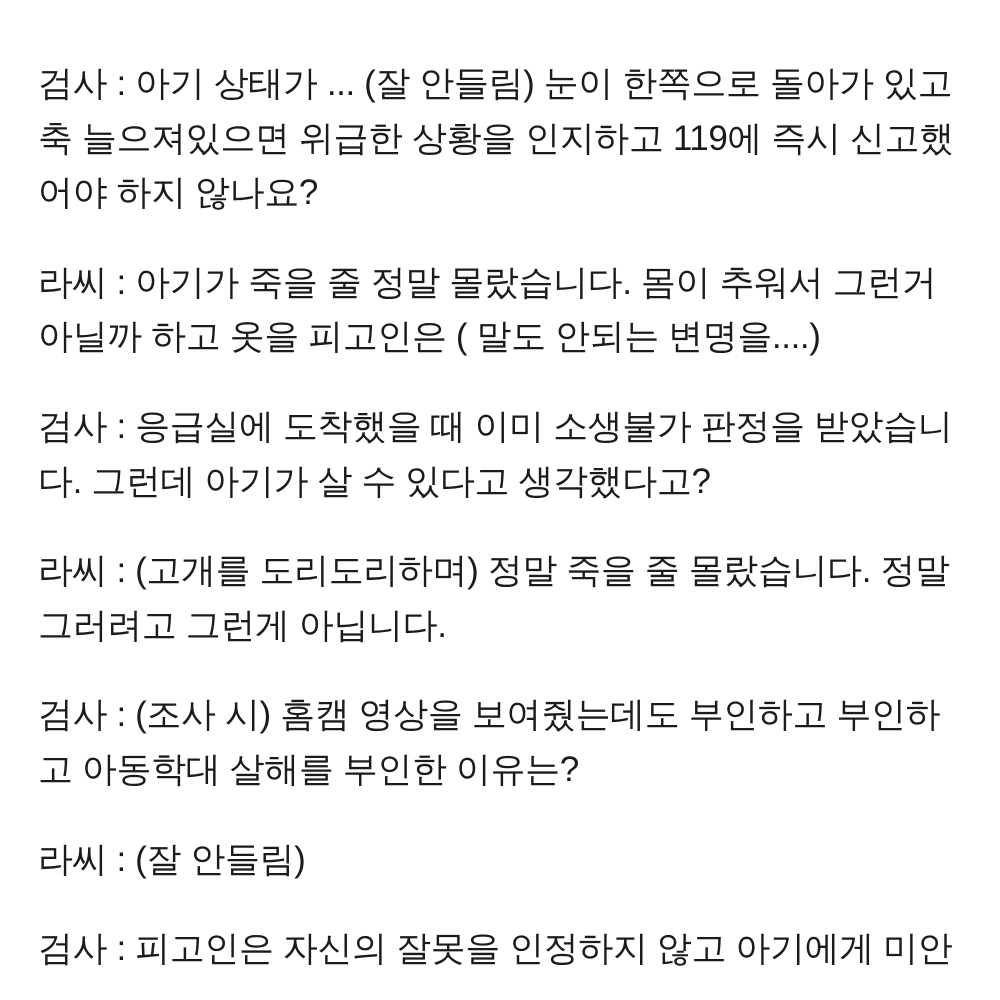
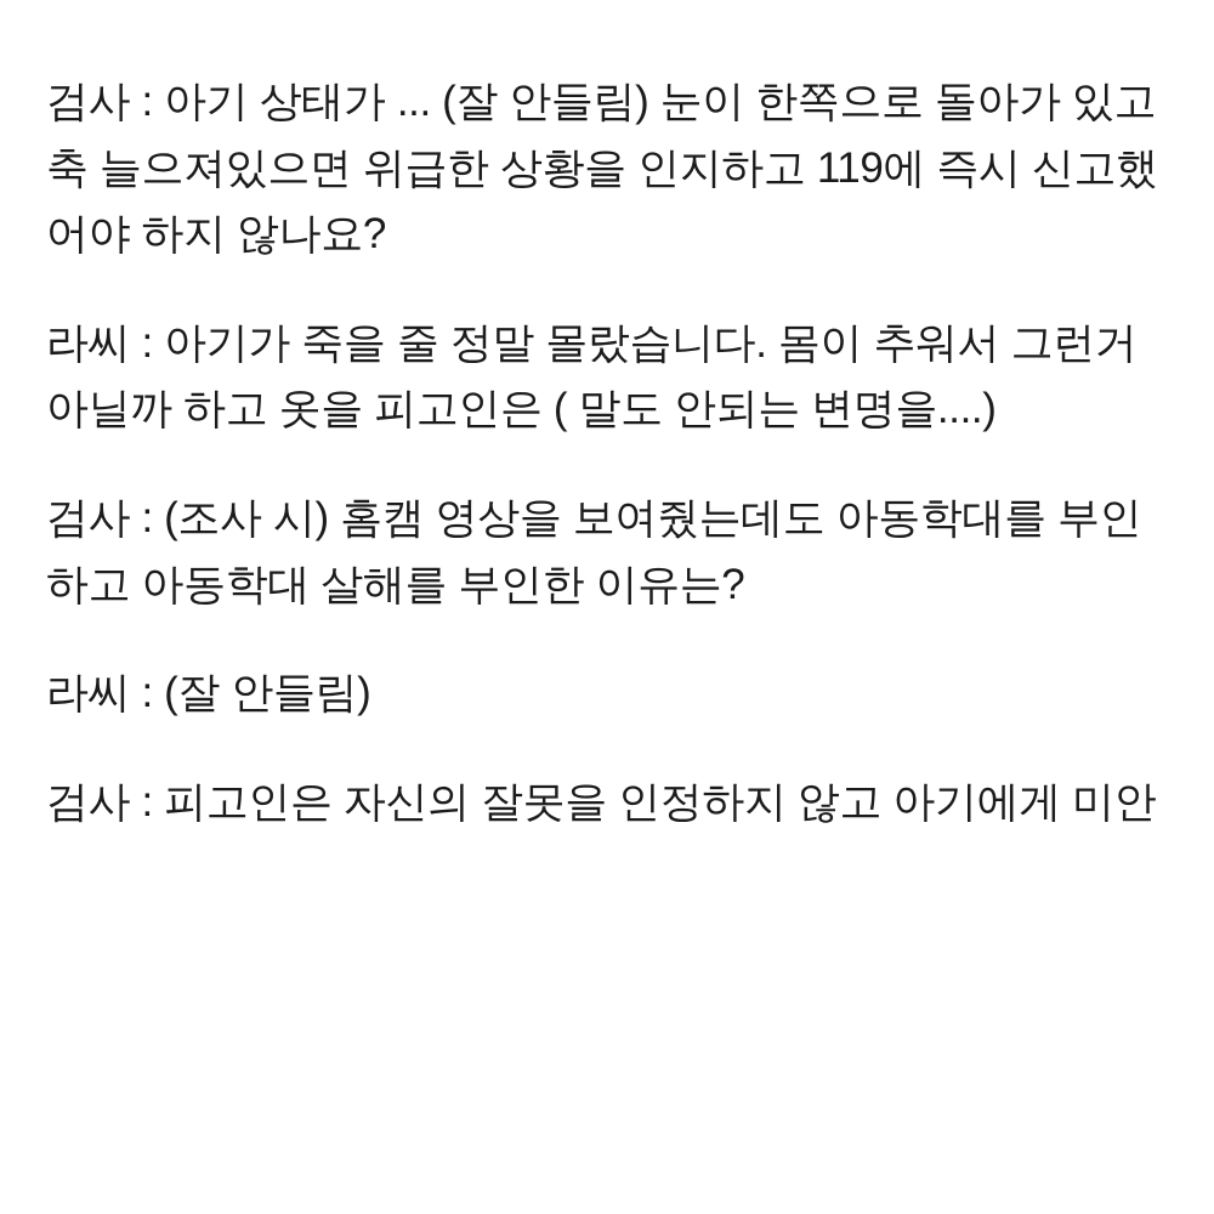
  검사 : 아기 상태가 ... (잘 안들림) 눈이 한쪽으로 돌아가 있고 축 늘으져있으면 위급한 상황을 인지하고 119에 즉시 신고했어야 하지 않나요?
  라씨 : 아기가 죽을 줄 정말 몰랐습니다. 몸이 추워서 그런거 아닐까 하고 옷을 피고인은 ( 말도 안되는 변명을....)
- 검사 : 응급실에 도착했을 때 이미 소생불가 판정을 받았습니다. 그런데 아기가 살 수 있다고 생각했다고?
- 라씨 : (고개를 도리도리하며) 정말 죽을 줄 몰랐습니다. 정말 그러려고 그런게 아닙니다.
- 검사 : (조사 시) 홈캠 영상을 보여줬는데도 부인하고 부인하고 아동학대 살해를 부인한 이유는?
+ 검사 : (조사 시) 홈캠 영상을 보여줬는데도 아동학대를 부인하고 아동학대 살해를 부인한 이유는?
  라씨 : (잘 안들림)
  검사 : 피고인은 자신의 잘못을 인정하지 않고 아기에게 미안
